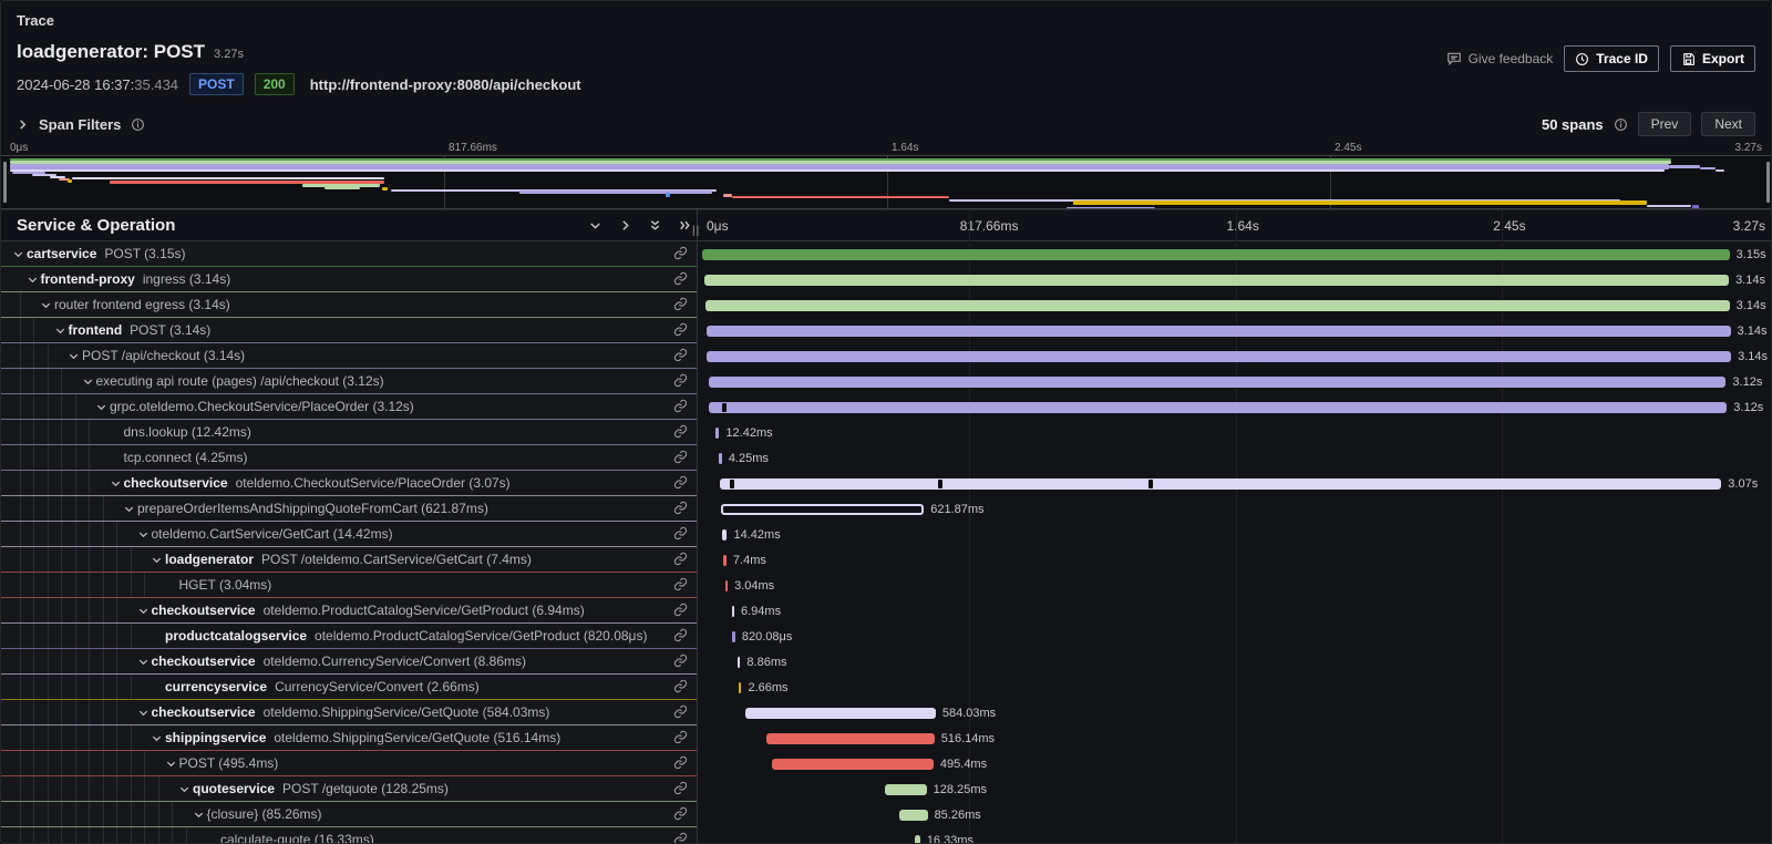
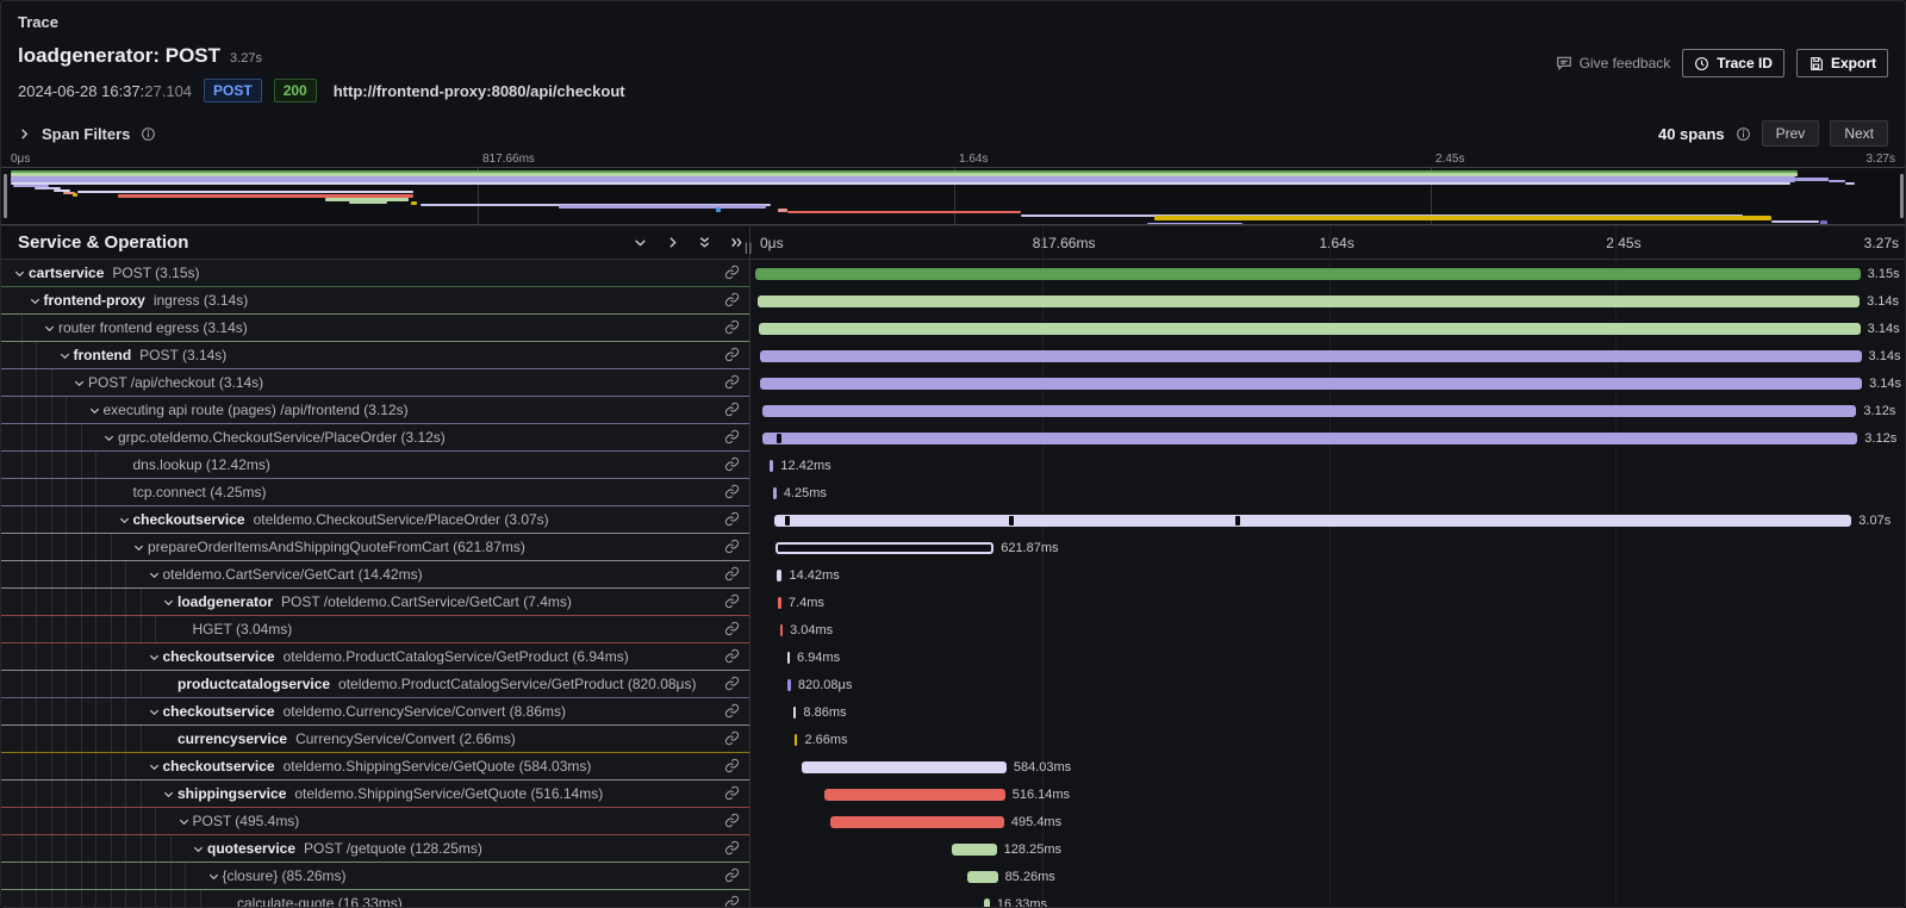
  Trace
  loadgenerator: POST
  3.27s
- 2024-06-28 16:37:35.434
+ 2024-06-28 16:37:27.104
  POST
  200
  http://frontend-proxy:8080/api/checkout
  Give feedback
  Trace ID
  Export
  Span Filters
- 50 spans
+ 40 spans
  Prev
  Next
  0μs
  817.66ms
  1.64s
  2.45s
  3.27s
  Service & Operation
  0μs
  817.66ms
  164s
  245s
  3.27s
  ||
  cartservice
  POST (3.15s)
  3.15s
  frontend-proxy
  ingress (3.14s)
  3.14s
  router frontend egress (3.14s)
  3.14s
  frontend
  POST (3.14s)
  3.14s
  POST /api/checkout (3.14s)
  3.14s
- executing api route (pages) /api/checkout (3.12s)
+ executing api route (pages) /api/frontend (3.12s)
  3.12s
  grpc.oteldemo.CheckoutService/PlaceOrder (3.12s)
  3.12s
  dns.lookup (12.42ms)
  12.42ms
  tcp.connect (4.25ms)
  4.25ms
  checkoutservice
  oteldemo.CheckoutService/PlaceOrder (3.07s)
  3.07s
  prepareOrderItemsAndShippingQuoteFromCart (621.87ms)
  621.87ms
  oteldemo.CartService/GetCart (14.42ms)
  14.42ms
  loadgenerator
  POST /oteldemo.CartService/GetCart (7.4ms)
  7.4ms
  HGET (3.04ms)
  3.04ms
  checkoutservice
  oteldemo.ProductCatalogService/GetProduct (6.94ms)
  6.94ms
  productcatalogservice
  oteldemo.ProductCatalogService/GetProduct (820.08μs)
  820.08μs
  checkoutservice
  oteldemo.CurrencyService/Convert (8.86ms)
  8.86ms
  currencyservice
  CurrencyService/Convert (2.66ms)
  2.66ms
  checkoutservice
  oteldemo.ShippingService/GetQuote (584.03ms)
  584.03ms
  shippingservice
  oteldemo.ShippingService/GetQuote (516.14ms)
  516.14ms
  POST (495.4ms)
  495.4ms
  quoteservice
  POST /getquote (128.25ms)
  128.25ms
  {closure} (85.26ms)
  85.26ms
  calculate-quote (16.33ms)
  16.33ms
